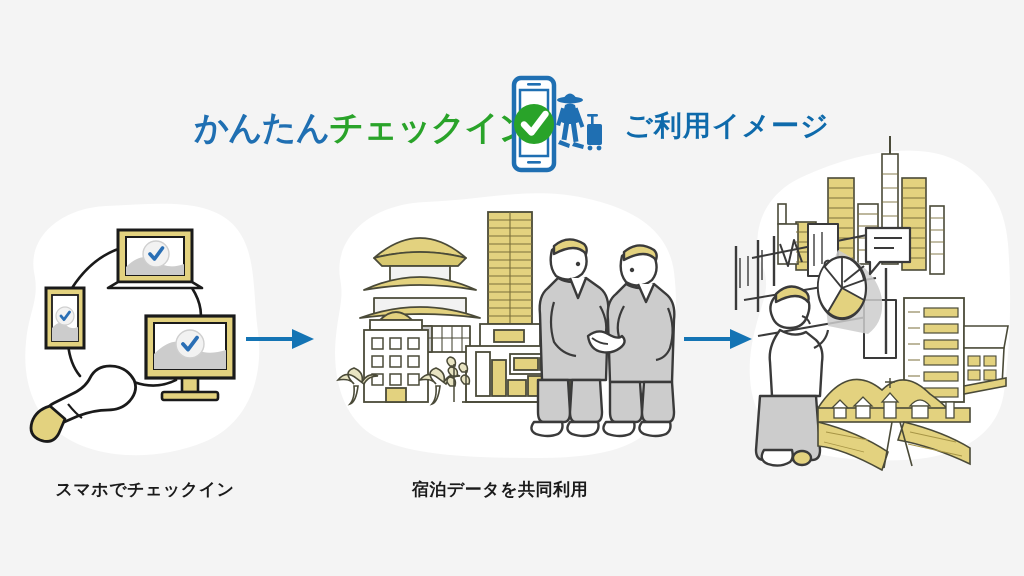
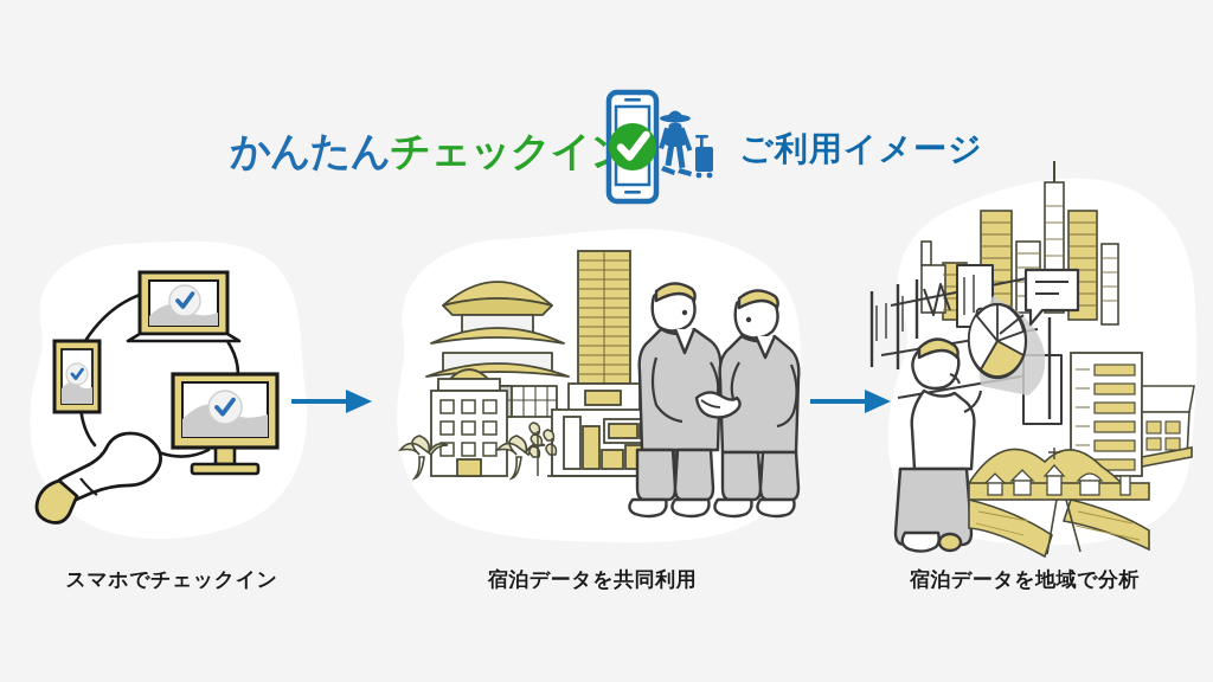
  かんたんチェックイ
  ご利用イメージ
  スマホでチェックイン
  宿泊データを共同利用
+ 宿泊データを地域で分析
